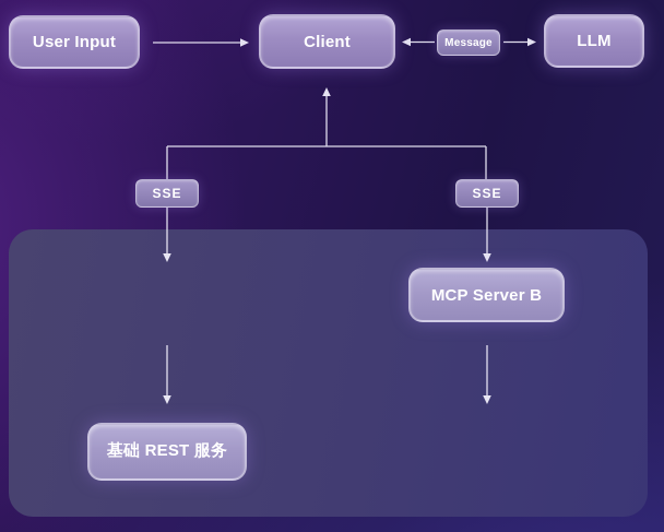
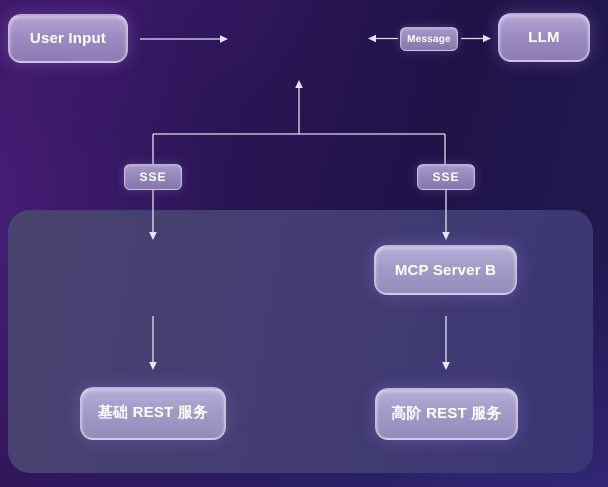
  User Input
- Client
  Message
  LLM
  SSE
  SSE
  MCP Server B
  基础 REST 服务
+ 高阶 REST 服务
